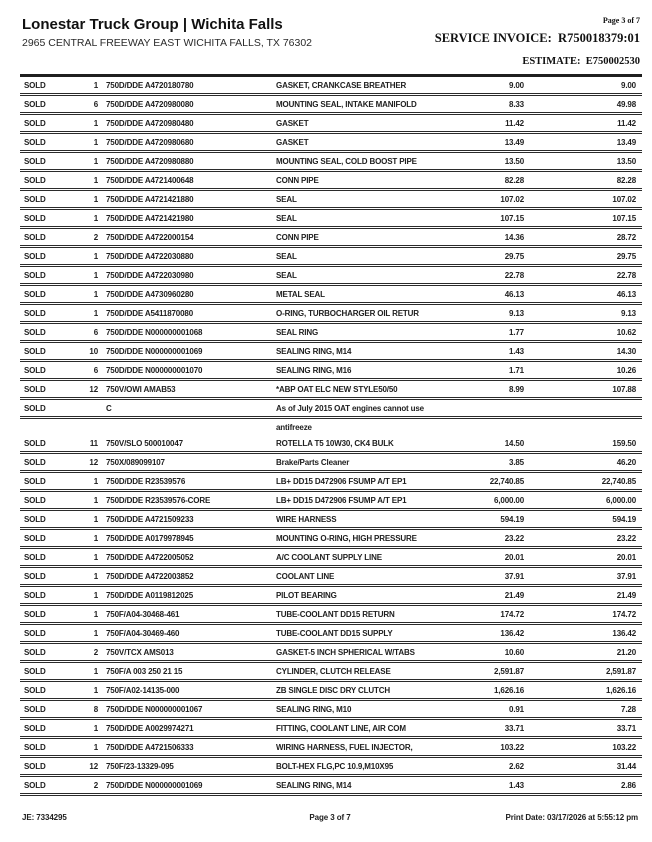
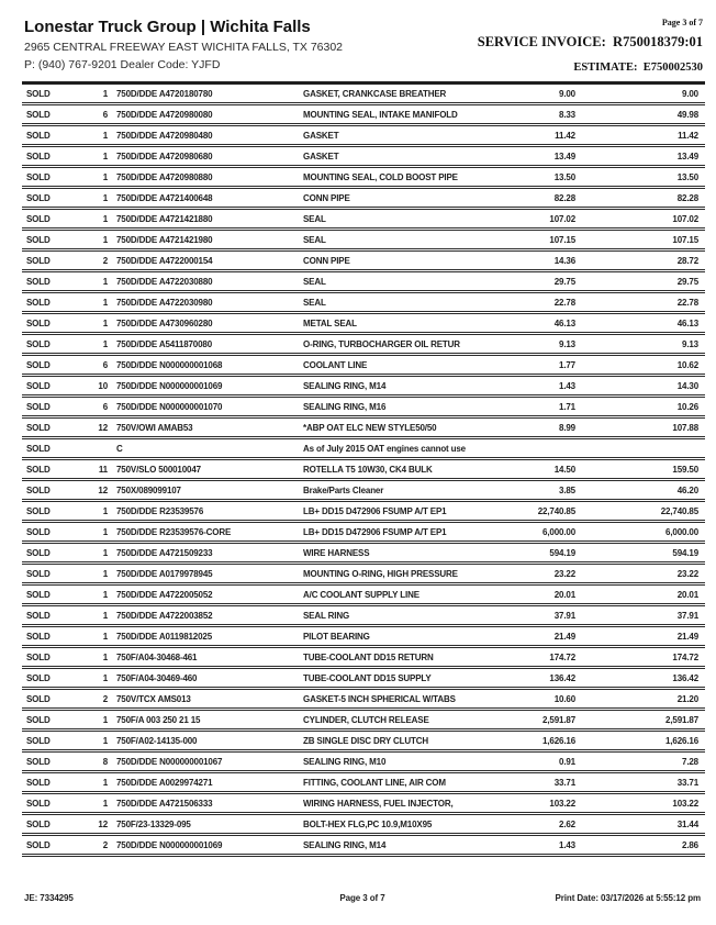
  Lonestar Truck Group | Wichita Falls
  2965 CENTRAL FREEWAY EAST WICHITA FALLS, TX 76302
+ P: (940) 767-9201 Dealer Code: YJFD
  Page 3 of 7
  SERVICE INVOICE: R750018379:01
  ESTIMATE: E750002530
  SOLD
  1
  750D/DDE A4720180780
  GASKET, CRANKCASE BREATHER
  9.00
  9.00
  SOLD
  6
  750D/DDE A4720980080
  MOUNTING SEAL, INTAKE MANIFOLD
  8.33
  49.98
  SOLD
  1
  750D/DDE A4720980480
  GASKET
  11.42
  11.42
  SOLD
  1
  750D/DDE A4720980680
  GASKET
  13.49
  13.49
  SOLD
  1
  750D/DDE A4720980880
  MOUNTING SEAL, COLD BOOST PIPE
  13.50
  13.50
  SOLD
  1
  750D/DDE A4721400648
  CONN PIPE
  82.28
  82.28
  SOLD
  1
  750D/DDE A4721421880
  SEAL
  107.02
  107.02
  SOLD
  1
  750D/DDE A4721421980
  SEAL
  107.15
  107.15
  SOLD
  2
  750D/DDE A4722000154
  CONN PIPE
  14.36
  28.72
  SOLD
  1
  750D/DDE A4722030880
  SEAL
  29.75
  29.75
  SOLD
  1
  750D/DDE A4722030980
  SEAL
  22.78
  22.78
  SOLD
  1
  750D/DDE A4730960280
  METAL SEAL
  46.13
  46.13
  SOLD
  1
  750D/DDE A5411870080
  O-RING, TURBOCHARGER OIL RETUR
  9.13
  9.13
  SOLD
  6
  750D/DDE N000000001068
- SEAL RING
+ COOLANT LINE
  1.77
  10.62
  SOLD
  10
  750D/DDE N000000001069
  SEALING RING, M14
  1.43
  14.30
  SOLD
  6
  750D/DDE N000000001070
  SEALING RING, M16
  1.71
  10.26
  SOLD
  12
  750V/OWI AMAB53
  *ABP OAT ELC NEW STYLE50/50
  8.99
  107.88
  SOLD
  C
  As of July 2015 OAT engines cannot use
- antifreeze
  SOLD
  11
  750V/SLO 500010047
  ROTELLA T5 10W30, CK4 BULK
  14.50
  159.50
  SOLD
  12
  750X/089099107
  Brake/Parts Cleaner
  3.85
  46.20
  SOLD
  1
  750D/DDE R23539576
  LB+ DD15 D472906 FSUMP A/T EP1
  22,740.85
  22,740.85
  SOLD
  1
  750D/DDE R23539576-CORE
  LB+ DD15 D472906 FSUMP A/T EP1
  6,000.00
  6,000.00
  SOLD
  1
  750D/DDE A4721509233
  WIRE HARNESS
  594.19
  594.19
  SOLD
  1
  750D/DDE A0179978945
  MOUNTING O-RING, HIGH PRESSURE
  23.22
  23.22
  SOLD
  1
  750D/DDE A4722005052
  A/C COOLANT SUPPLY LINE
  20.01
  20.01
  SOLD
  1
  750D/DDE A4722003852
- COOLANT LINE
+ SEAL RING
  37.91
  37.91
  SOLD
  1
  750D/DDE A0119812025
  PILOT BEARING
  21.49
  21.49
  SOLD
  1
  750F/A04-30468-461
  TUBE-COOLANT DD15 RETURN
  174.72
  174.72
  SOLD
  1
  750F/A04-30469-460
  TUBE-COOLANT DD15 SUPPLY
  136.42
  136.42
  SOLD
  2
  750V/TCX AMS013
  GASKET-5 INCH SPHERICAL W/TABS
  10.60
  21.20
  SOLD
  1
  750F/A 003 250 21 15
  CYLINDER, CLUTCH RELEASE
  2,591.87
  2,591.87
  SOLD
  1
  750F/A02-14135-000
  ZB SINGLE DISC DRY CLUTCH
  1,626.16
  1,626.16
  SOLD
  8
  750D/DDE N000000001067
  SEALING RING, M10
  0.91
  7.28
  SOLD
  1
  750D/DDE A0029974271
  FITTING, COOLANT LINE, AIR COM
  33.71
  33.71
  SOLD
  1
  750D/DDE A4721506333
  WIRING HARNESS, FUEL INJECTOR,
  103.22
  103.22
  SOLD
  12
  750F/23-13329-095
  BOLT-HEX FLG,PC 10.9,M10X95
  2.62
  31.44
  SOLD
  2
  750D/DDE N000000001069
  SEALING RING, M14
  1.43
  2.86
  JE: 7334295
  Page 3 of 7
  Print Date: 03/17/2026 at 5:55:12 pm
